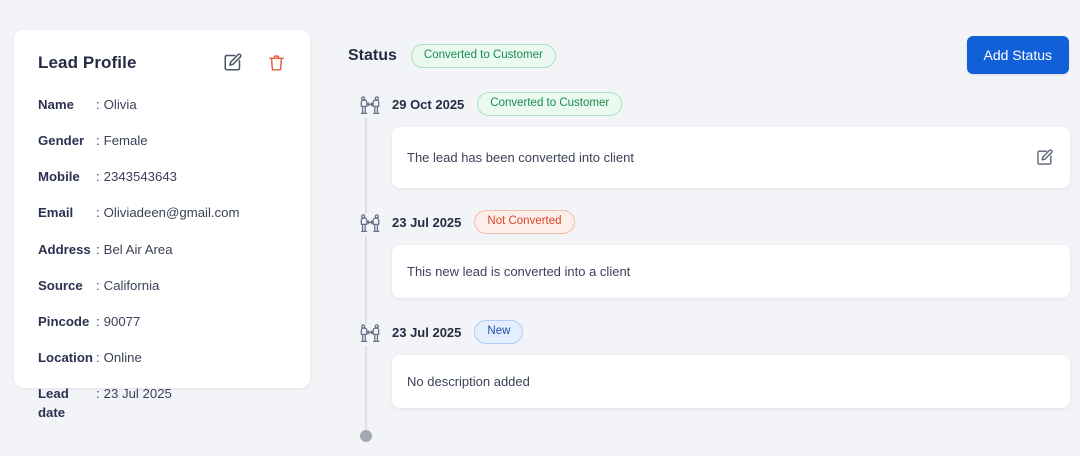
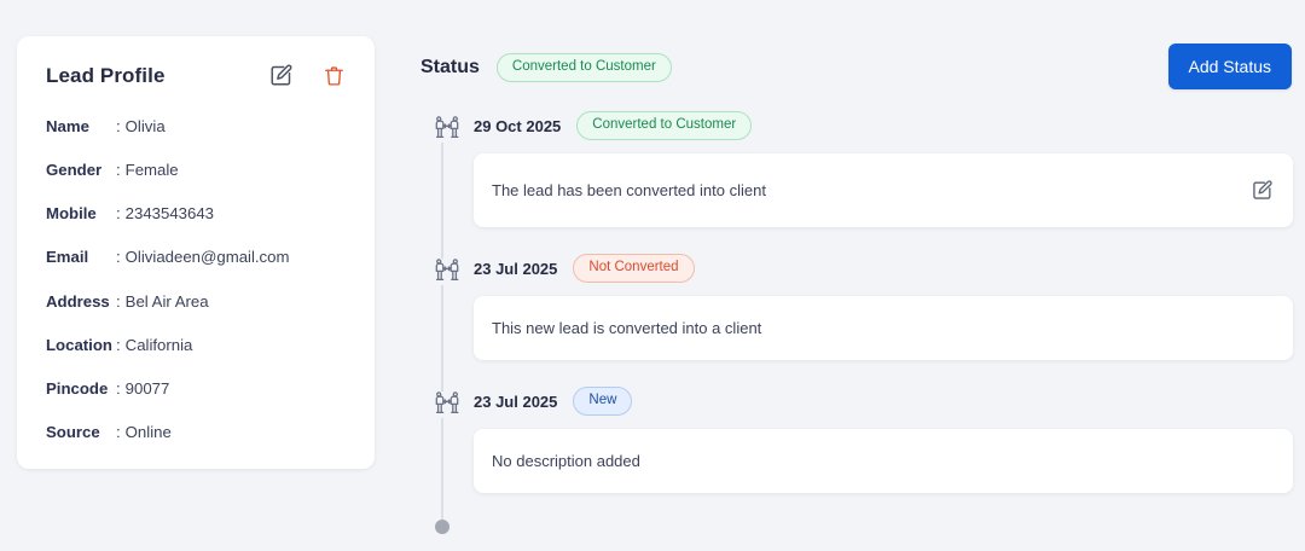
  Lead Profile
  Name
  : Olivia
  Gender
  : Female
  Mobile
  : 2343543643
  Email
  : Oliviadeen@gmail.com
  Address
  : Bel Air Area
- Source
+ Location
  : California
  Pincode
  : 90077
- Location
+ Source
  : Online
- Lead date
- : 23 Jul 2025
  Status
  Converted to Customer
  Add Status
  29 Oct 2025
  Converted to Customer
  The lead has been converted into client
  23 Jul 2025
  Not Converted
  This new lead is converted into a client
  23 Jul 2025
  New
  No description added
